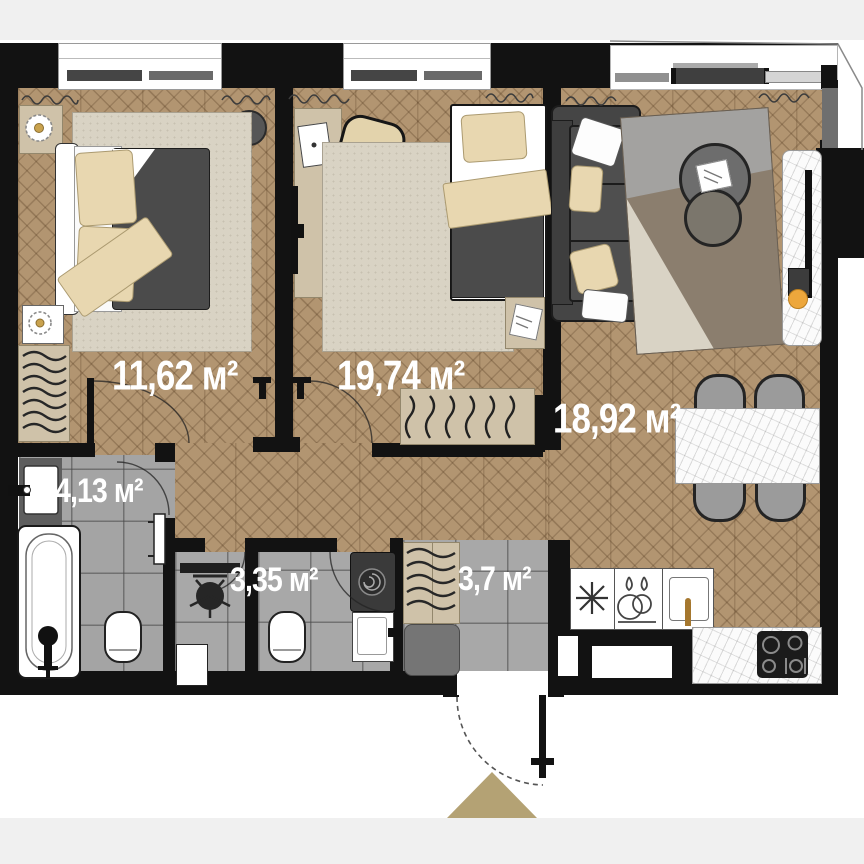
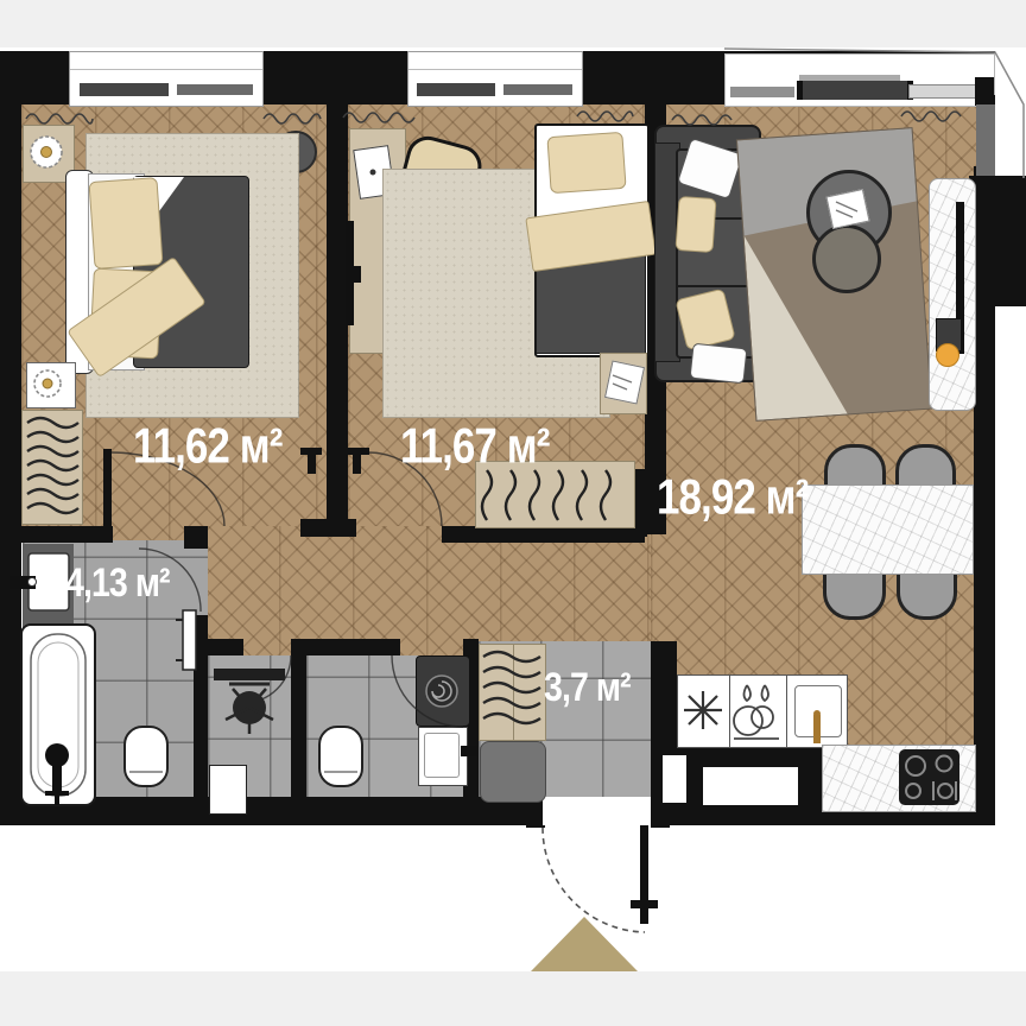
  11,62 м²
- 19,74 м²
+ 11,67 м²
  18,92 м²
  4,13 м²
- 3,35 м²
  3,7 м²
